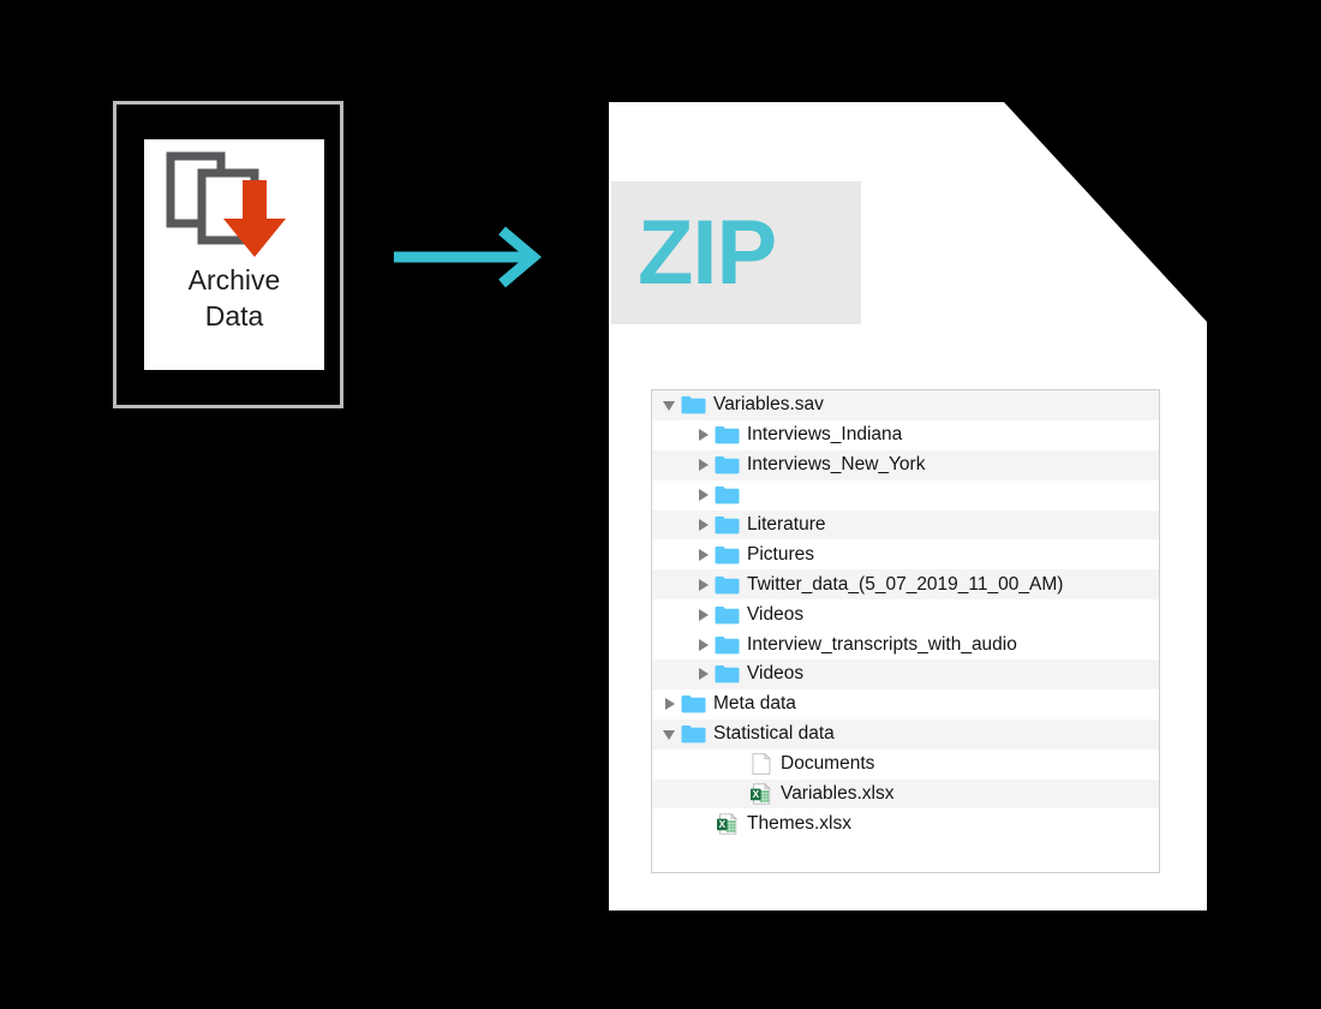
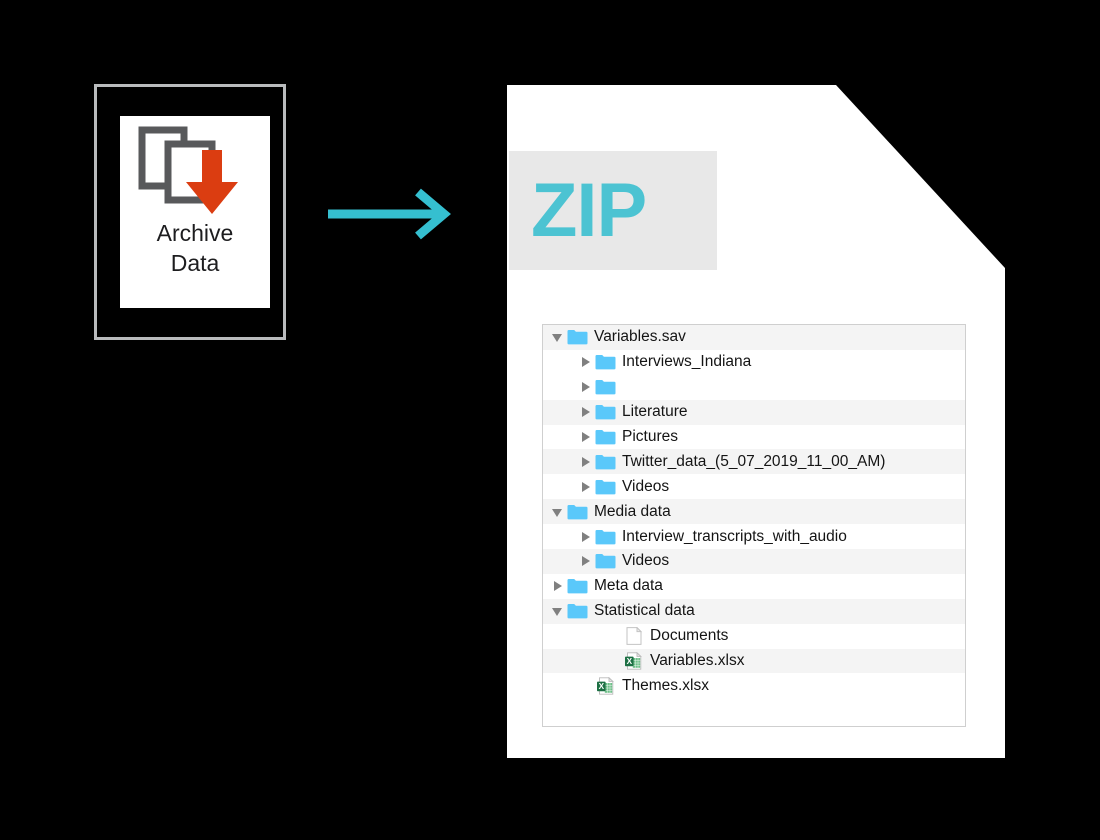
  Archive
  Data
  ZIP
  Variables.sav
  Interviews_Indiana
- Interviews_New_York
  Literature
  Pictures
  Twitter_data_(5_07_2019_11_00_AM)
  Videos
+ Media data
  Interview_transcripts_with_audio
  Videos
  Meta data
  Statistical data
  Documents
  X
  Variables.xlsx
  X
  Themes.xlsx
